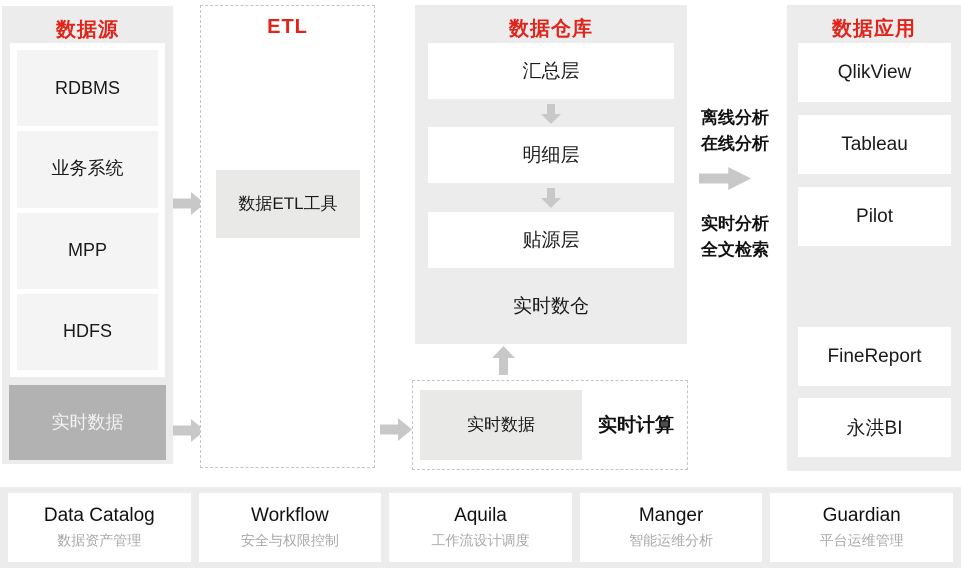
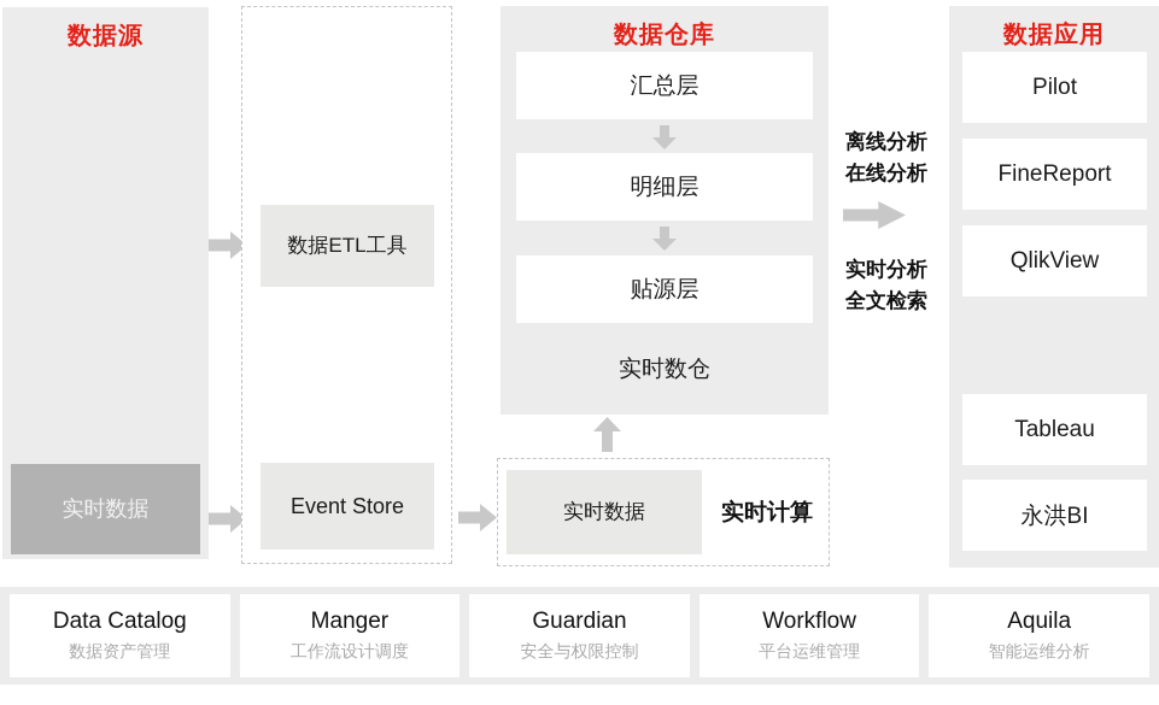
  数据源
- RDBMS
- 业务系统
- MPP
- HDFS
  实时数据
- ETL
  数据ETL工具
+ Event Store
  数据仓库
  汇总层
  明细层
  贴源层
  实时数仓
  实时数据
  实时计算
  离线分析
  在线分析
  实时分析
  全文检索
  数据应用
- QlikView
+ Pilot
- Tableau
+ FineReport
- Pilot
+ QlikView
- FineReport
+ Tableau
  永洪BI
  Data Catalog
  数据资产管理
- Workflow
+ Manger
- 安全与权限控制
+ 工作流设计调度
- Aquila
+ Guardian
- 工作流设计调度
+ 安全与权限控制
- Manger
+ Workflow
- 智能运维分析
+ 平台运维管理
- Guardian
+ Aquila
- 平台运维管理
+ 智能运维分析
